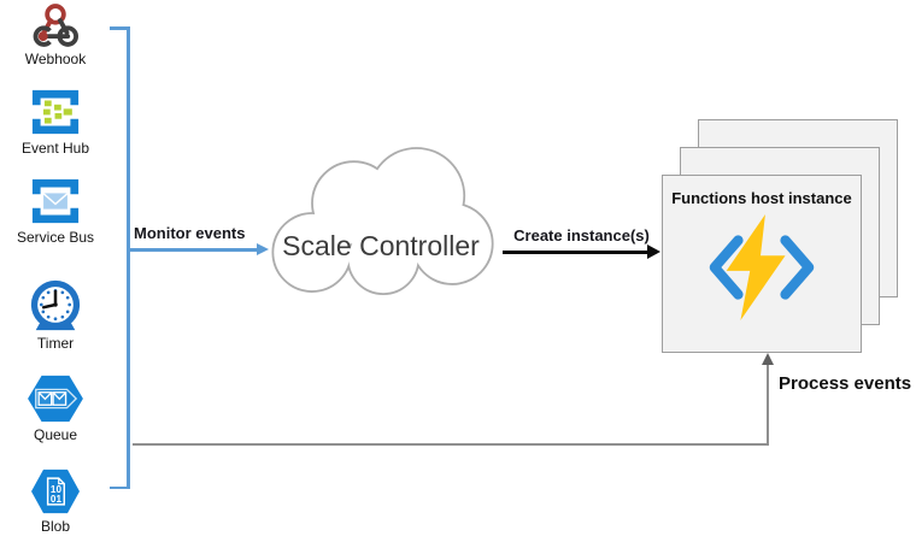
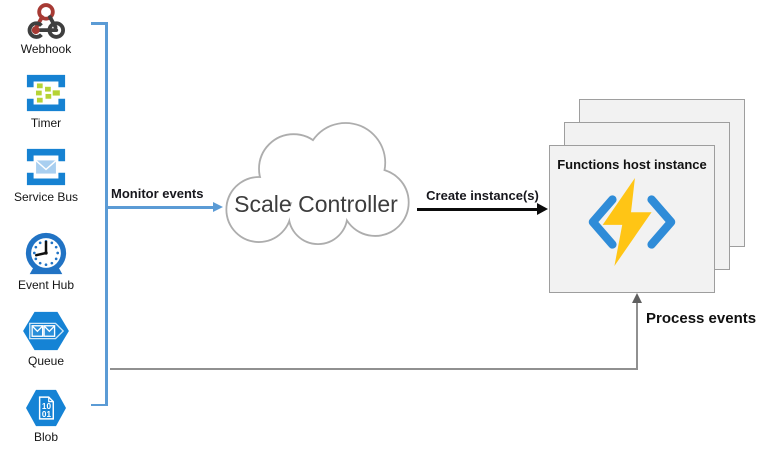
  Webhook
- Event Hub
+ Timer
  Service Bus
- Timer
+ Event Hub
  Queue
  10
  01
  Blob
  Monitor events
  Scale Controller
  Create instance(s)
  Functions host instance
  Process events
